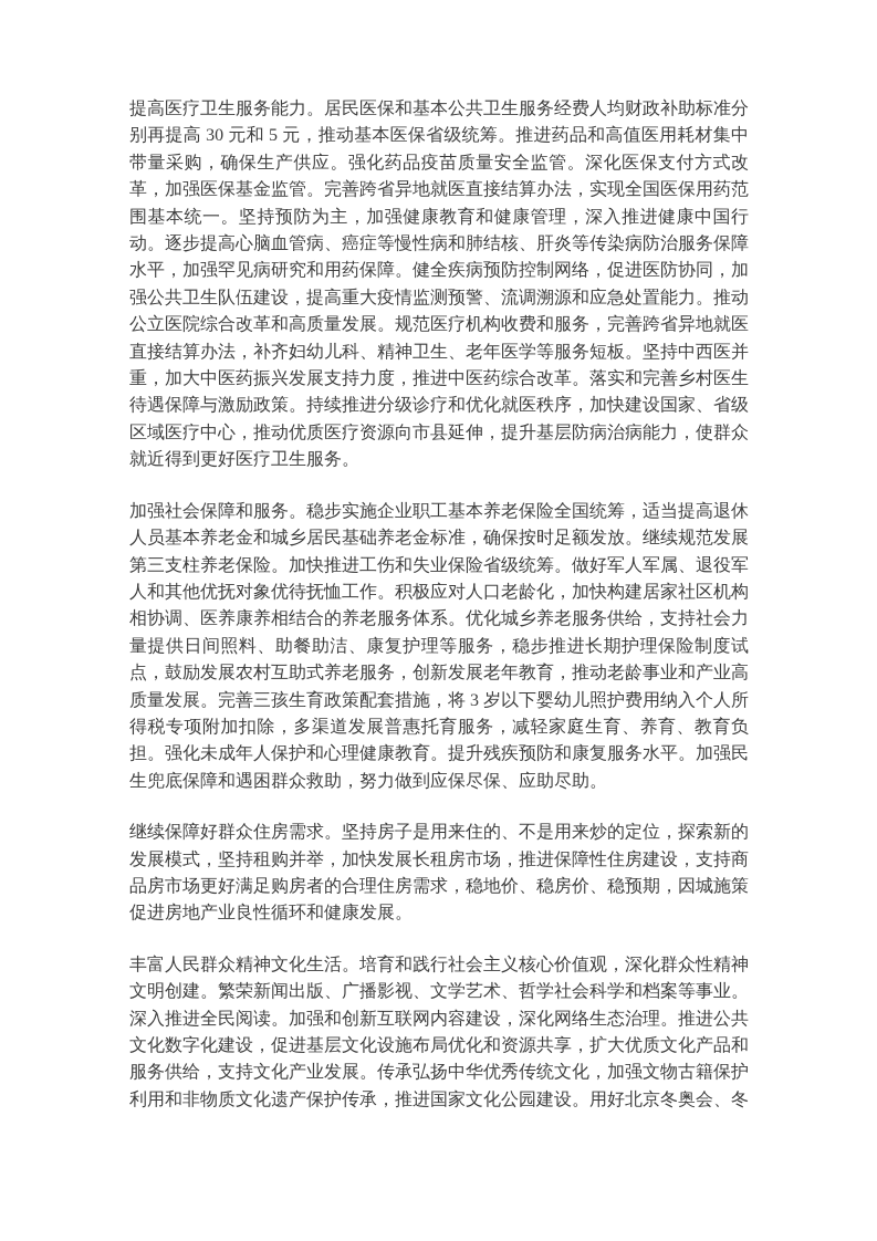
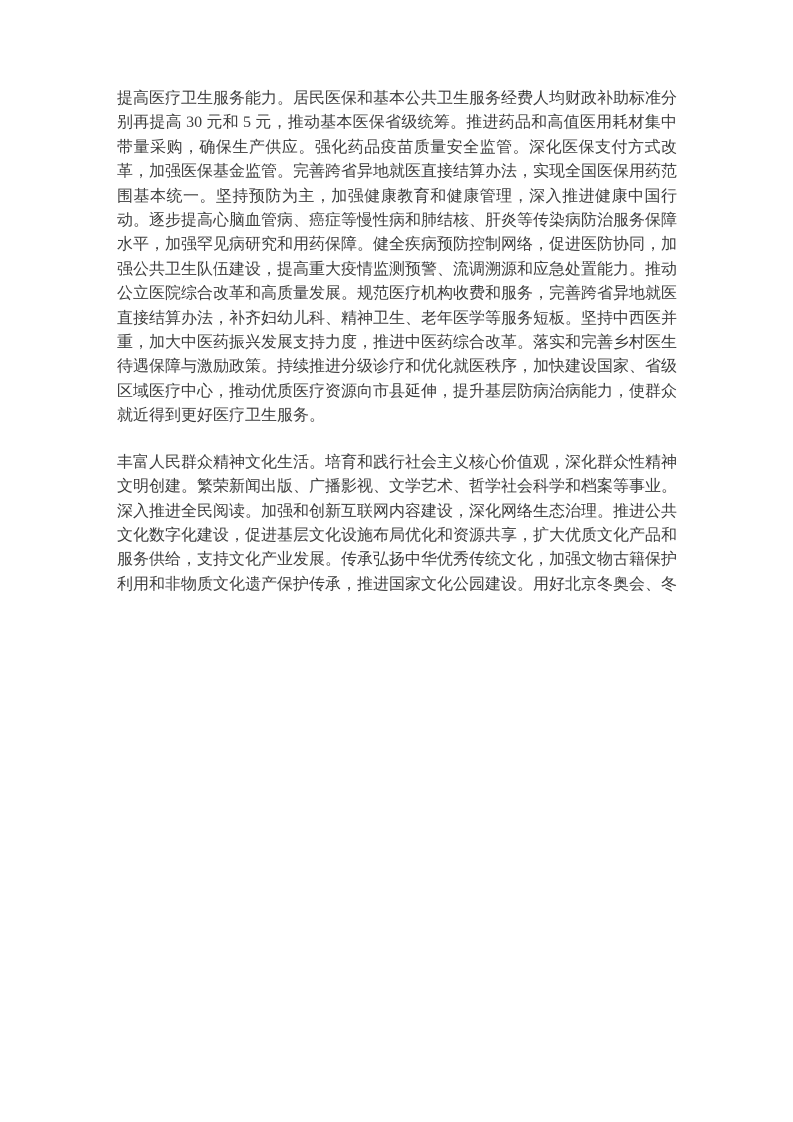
  提高医疗卫生服务能力。居民医保和基本公共卫生服务经费人均财政补助标准分别再提高 30 元和 5 元，推动基本医保省级统筹。推进药品和高值医用耗材集中带量采购，确保生产供应。强化药品疫苗质量安全监管。深化医保支付方式改革，加强医保基金监管。完善跨省异地就医直接结算办法，实现全国医保用药范围基本统一。坚持预防为主，加强健康教育和健康管理，深入推进健康中国行动。逐步提高心脑血管病、癌症等慢性病和肺结核、肝炎等传染病防治服务保障水平，加强罕见病研究和用药保障。健全疾病预防控制网络，促进医防协同，加强公共卫生队伍建设，提高重大疫情监测预警、流调溯源和应急处置能力。推动公立医院综合改革和高质量发展。规范医疗机构收费和服务，完善跨省异地就医直接结算办法，补齐妇幼儿科、精神卫生、老年医学等服务短板。坚持中西医并重，加大中医药振兴发展支持力度，推进中医药综合改革。落实和完善乡村医生待遇保障与激励政策。持续推进分级诊疗和优化就医秩序，加快建设国家、省级区域医疗中心，推动优质医疗资源向市县延伸，提升基层防病治病能力，使群众就近得到更好医疗卫生服务。
- 加强社会保障和服务。稳步实施企业职工基本养老保险全国统筹，适当提高退休人员基本养老金和城乡居民基础养老金标准，确保按时足额发放。继续规范发展第三支柱养老保险。加快推进工伤和失业保险省级统筹。做好军人军属、退役军人和其他优抚对象优待抚恤工作。积极应对人口老龄化，加快构建居家社区机构相协调、医养康养相结合的养老服务体系。优化城乡养老服务供给，支持社会力量提供日间照料、助餐助洁、康复护理等服务，稳步推进长期护理保险制度试点，鼓励发展农村互助式养老服务，创新发展老年教育，推动老龄事业和产业高质量发展。完善三孩生育政策配套措施，将 3 岁以下婴幼儿照护费用纳入个人所得税专项附加扣除，多渠道发展普惠托育服务，减轻家庭生育、养育、教育负担。强化未成年人保护和心理健康教育。提升残疾预防和康复服务水平。加强民生兜底保障和遇困群众救助，努力做到应保尽保、应助尽助。
- 继续保障好群众住房需求。坚持房子是用来住的、不是用来炒的定位，探索新的发展模式，坚持租购并举，加快发展长租房市场，推进保障性住房建设，支持商品房市场更好满足购房者的合理住房需求，稳地价、稳房价、稳预期，因城施策促进房地产业良性循环和健康发展。
  丰富人民群众精神文化生活。培育和践行社会主义核心价值观，深化群众性精神文明创建。繁荣新闻出版、广播影视、文学艺术、哲学社会科学和档案等事业。深入推进全民阅读。加强和创新互联网内容建设，深化网络生态治理。推进公共文化数字化建设，促进基层文化设施布局优化和资源共享，扩大优质文化产品和服务供给，支持文化产业发展。传承弘扬中华优秀传统文化，加强文物古籍保护利用和非物质文化遗产保护传承，推进国家文化公园建设。用好北京冬奥会、冬
